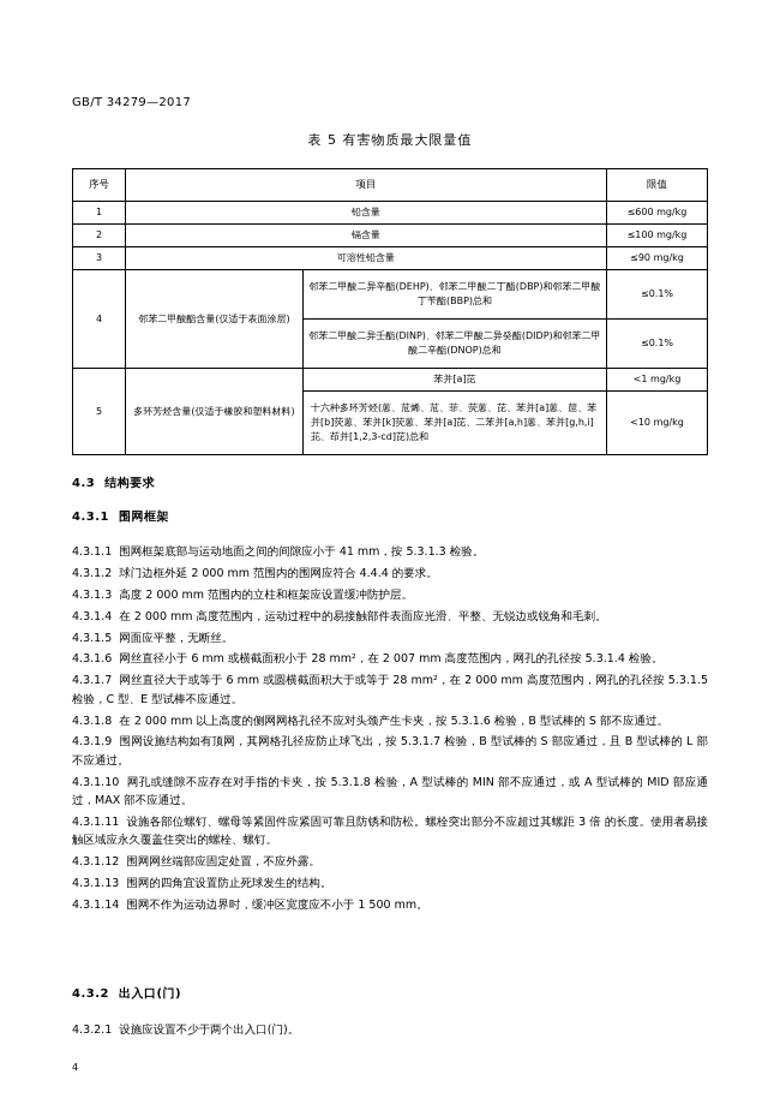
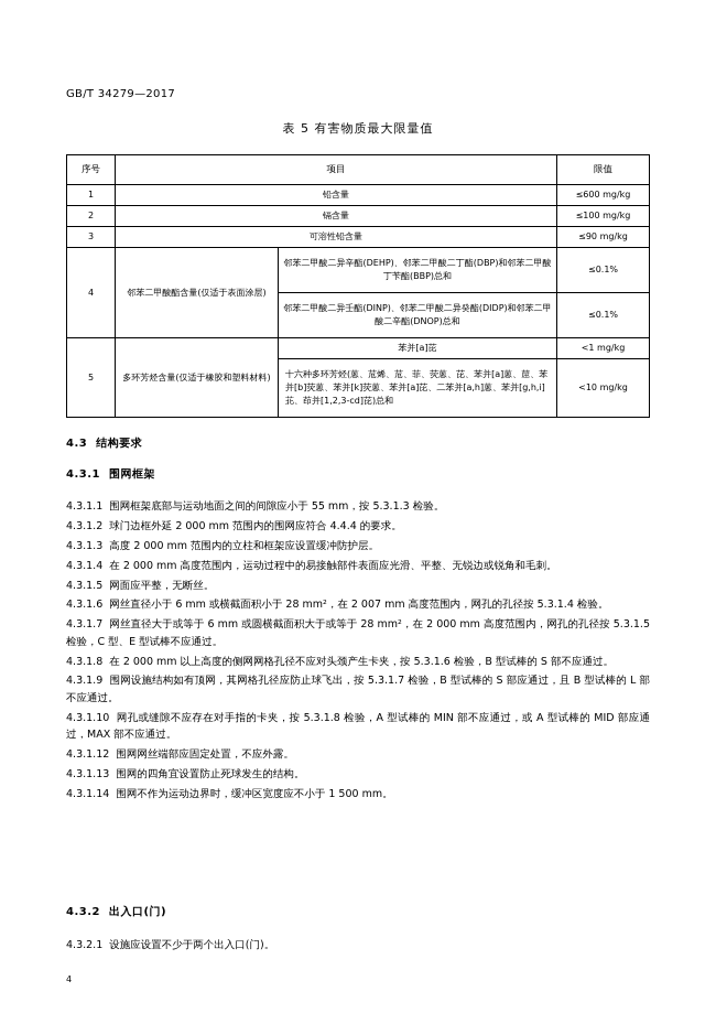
  GB/T 34279—2017
  表 5 有害物质最大限量值
  序号	项目	限值
  1	铅含量	≤600 mg/kg
  2	镉含量	≤100 mg/kg
  3	可溶性铅含量	≤90 mg/kg
  4	邻苯二甲酸酯含量(仅适于表面涂层)	邻苯二甲酸二异辛酯(DEHP)、邻苯二甲酸二丁酯(DBP)和邻苯二甲酸丁苄酯(BBP)总和	≤0.1%
  邻苯二甲酸二异壬酯(DINP)、邻苯二甲酸二异癸酯(DIDP)和邻苯二甲酸二辛酯(DNOP)总和	≤0.1%
  5	多环芳烃含量(仅适于橡胶和塑料材料)	苯并[a]芘	<1 mg/kg
  十六种多环芳烃(蒽、苊烯、苊、菲、荧蒽、芘、苯并[a]蒽、䓛、苯并[b]荧蒽、苯并[k]荧蒽、苯并[a]芘、二苯并[a,h]蒽、苯并[g,h,i]苝、茚并[1,2,3-cd]芘)总和	<10 mg/kg
  4.3 结构要求
  4.3.1 围网框架
- 4.3.1.1 围网框架底部与运动地面之间的间隙应小于 41 mm，按 5.3.1.3 检验。
+ 4.3.1.1 围网框架底部与运动地面之间的间隙应小于 55 mm，按 5.3.1.3 检验。
  4.3.1.2 球门边框外延 2 000 mm 范围内的围网应符合 4.4.4 的要求。
  4.3.1.3 高度 2 000 mm 范围内的立柱和框架应设置缓冲防护层。
  4.3.1.4 在 2 000 mm 高度范围内，运动过程中的易接触部件表面应光滑、平整、无锐边或锐角和毛刺。
  4.3.1.5 网面应平整，无断丝。
  4.3.1.6 网丝直径小于 6 mm 或横截面积小于 28 mm²，在 2 007 mm 高度范围内，网孔的孔径按 5.3.1.4 检验。
  4.3.1.7 网丝直径大于或等于 6 mm 或圆横截面积大于或等于 28 mm²，在 2 000 mm 高度范围内，网孔的孔径按 5.3.1.5 检验，C 型、E 型试棒不应通过。
  4.3.1.8 在 2 000 mm 以上高度的侧网网格孔径不应对头颈产生卡夹，按 5.3.1.6 检验，B 型试棒的 S 部不应通过。
  4.3.1.9 围网设施结构如有顶网，其网格孔径应防止球飞出，按 5.3.1.7 检验，B 型试棒的 S 部应通过，且 B 型试棒的 L 部不应通过。
  4.3.1.10 网孔或缝隙不应存在对手指的卡夹，按 5.3.1.8 检验，A 型试棒的 MIN 部不应通过，或 A 型试棒的 MID 部应通过，MAX 部不应通过。
- 4.3.1.11 设施各部位螺钉、螺母等紧固件应紧固可靠且防锈和防松。螺栓突出部分不应超过其螺距 3 倍 的长度。使用者易接触区域应永久覆盖住突出的螺栓、螺钉。
  4.3.1.12 围网网丝端部应固定处置，不应外露。
  4.3.1.13 围网的四角宜设置防止死球发生的结构。
  4.3.1.14 围网不作为运动边界时，缓冲区宽度应不小于 1 500 mm。
  4.3.2 出入口(门)
  4.3.2.1 设施应设置不少于两个出入口(门)。
  4
